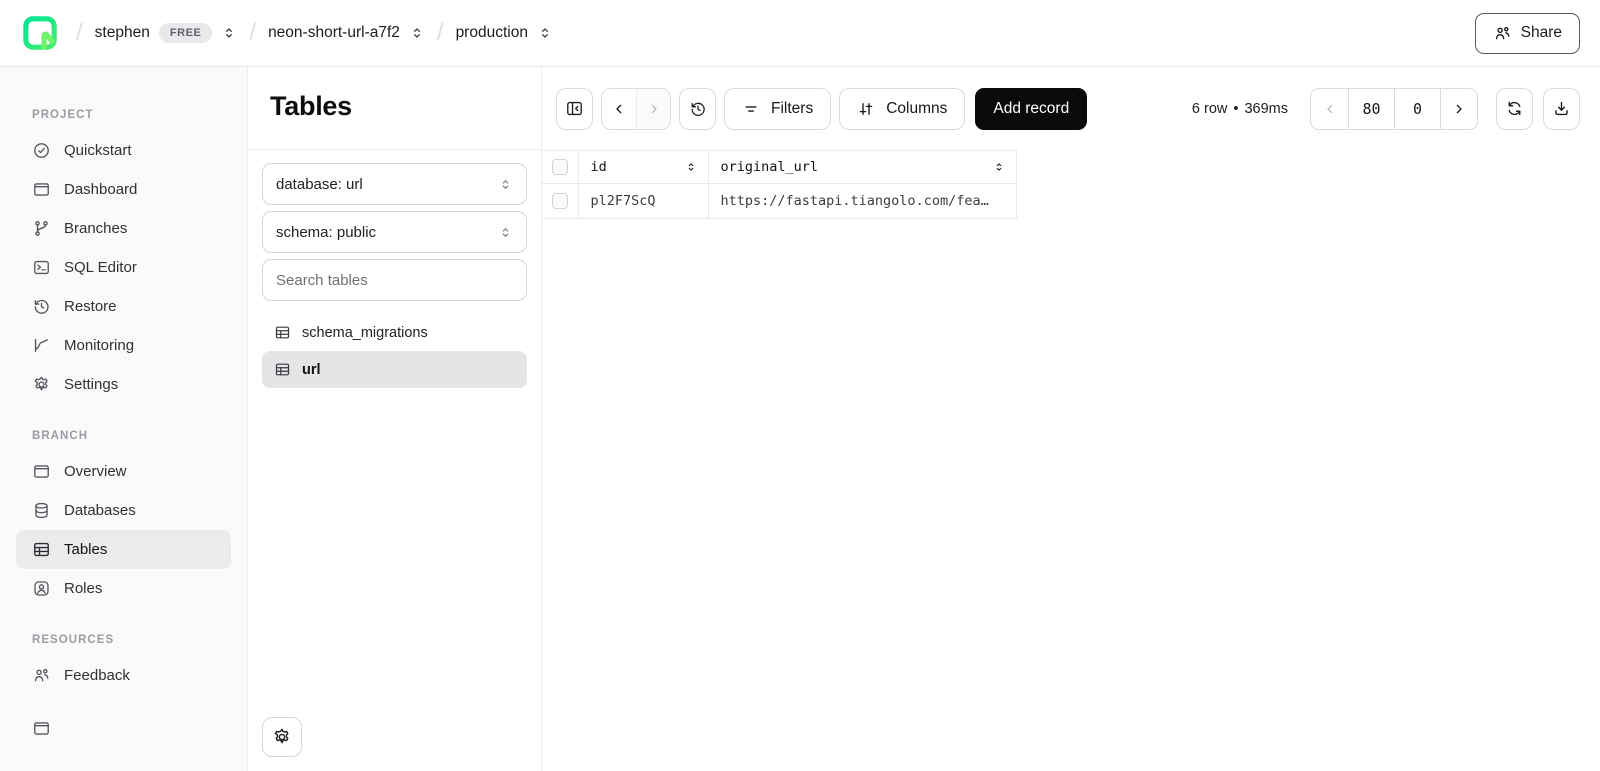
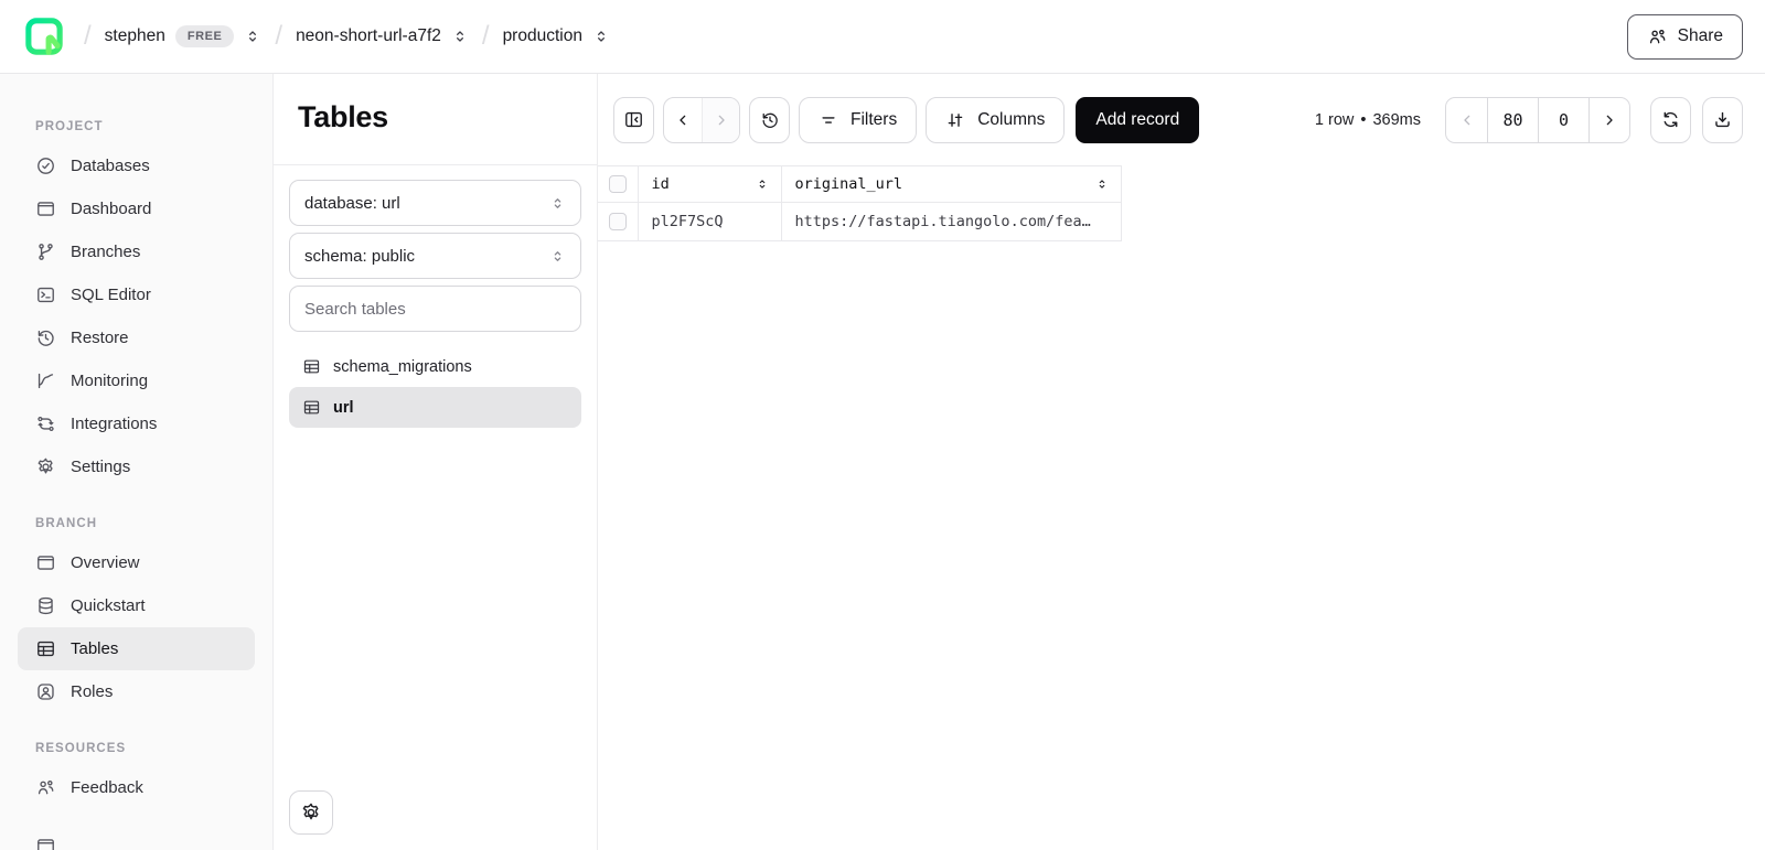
  /
  stephen
  FREE
  /
  neon-short-url-a7f2
  /
  production
  Share
  PROJECT
- Quickstart
+ Databases
  Dashboard
  Branches
  SQL Editor
  Restore
  Monitoring
+ Integrations
  Settings
  BRANCH
  Overview
- Databases
+ Quickstart
  Tables
  Roles
  RESOURCES
  Feedback
  Tables
  database: url
  schema: public
  Search tables
  schema_migrations
  url
  Filters
  Columns
  Add record
- 6 row
+ 1 row
  •
  369ms
  80
  0
  	id	original_url
  	pl2F7ScQ	https://fastapi.tiangolo.com/fea…
